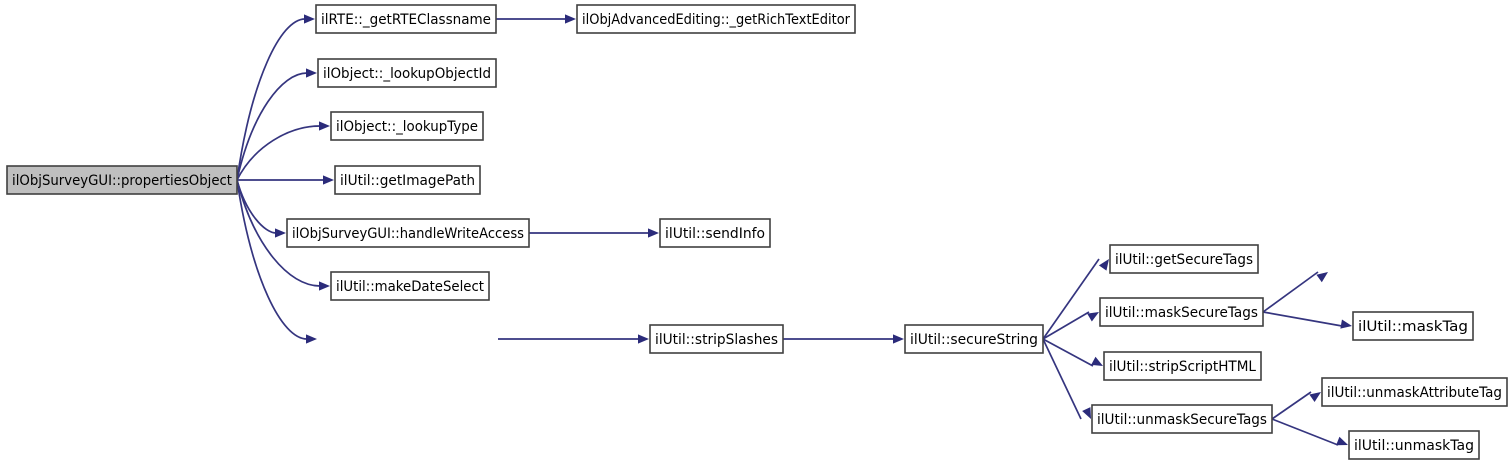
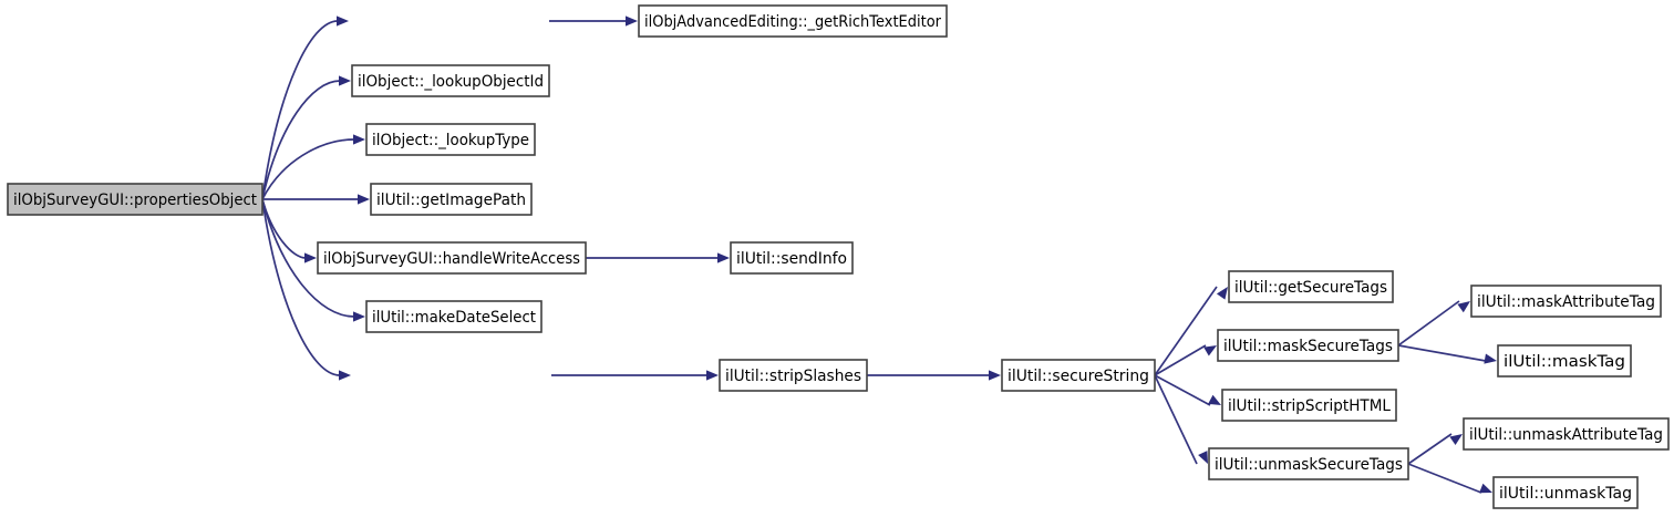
  ilObjSurveyGUI::propertiesObject
- ilRTE::_getRTEClassname
  ilObject::_lookupObjectId
  ilObject::_lookupType
  ilUtil::getImagePath
  ilObjSurveyGUI::handleWriteAccess
  ilUtil::makeDateSelect
  ilObjAdvancedEditing::_getRichTextEditor
  ilUtil::sendInfo
  ilUtil::stripSlashes
  ilUtil::secureString
  ilUtil::getSecureTags
  ilUtil::maskSecureTags
  ilUtil::stripScriptHTML
  ilUtil::unmaskSecureTags
+ ilUtil::maskAttributeTag
  ilUtil::maskTag
  ilUtil::unmaskAttributeTag
  ilUtil::unmaskTag
